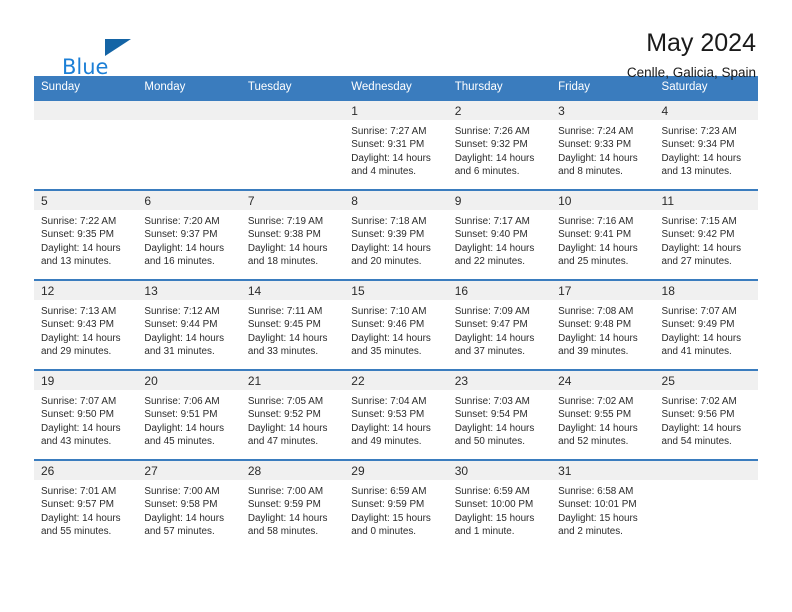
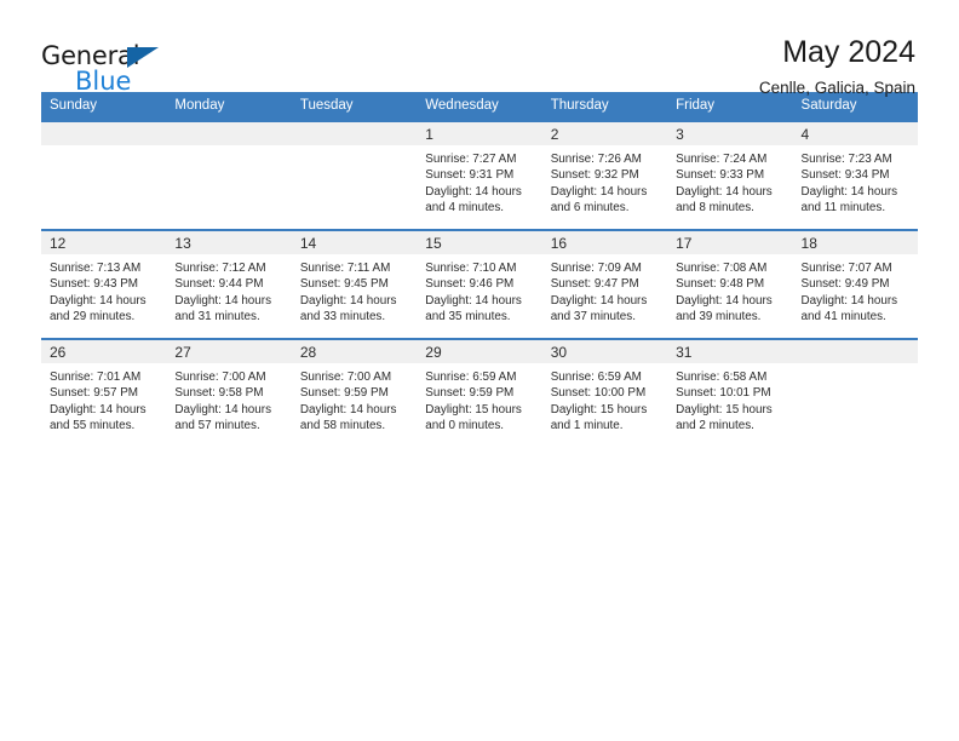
+ General
  Blue
  May 2024
  Cenlle, Galicia, Spain
  Sunday	Monday	Tuesday	Wednesday	Thursday	Friday	Saturday
- 			1Sunrise: 7:27 AMSunset: 9:31 PMDaylight: 14 hoursand 4 minutes.	2Sunrise: 7:26 AMSunset: 9:32 PMDaylight: 14 hoursand 6 minutes.	3Sunrise: 7:24 AMSunset: 9:33 PMDaylight: 14 hoursand 8 minutes.	4Sunrise: 7:23 AMSunset: 9:34 PMDaylight: 14 hoursand 13 minutes.
+ 			1Sunrise: 7:27 AMSunset: 9:31 PMDaylight: 14 hoursand 4 minutes.	2Sunrise: 7:26 AMSunset: 9:32 PMDaylight: 14 hoursand 6 minutes.	3Sunrise: 7:24 AMSunset: 9:33 PMDaylight: 14 hoursand 8 minutes.	4Sunrise: 7:23 AMSunset: 9:34 PMDaylight: 14 hoursand 11 minutes.
- 5Sunrise: 7:22 AMSunset: 9:35 PMDaylight: 14 hoursand 13 minutes.	6Sunrise: 7:20 AMSunset: 9:37 PMDaylight: 14 hoursand 16 minutes.	7Sunrise: 7:19 AMSunset: 9:38 PMDaylight: 14 hoursand 18 minutes.	8Sunrise: 7:18 AMSunset: 9:39 PMDaylight: 14 hoursand 20 minutes.	9Sunrise: 7:17 AMSunset: 9:40 PMDaylight: 14 hoursand 22 minutes.	10Sunrise: 7:16 AMSunset: 9:41 PMDaylight: 14 hoursand 25 minutes.	11Sunrise: 7:15 AMSunset: 9:42 PMDaylight: 14 hoursand 27 minutes.
  12Sunrise: 7:13 AMSunset: 9:43 PMDaylight: 14 hoursand 29 minutes.	13Sunrise: 7:12 AMSunset: 9:44 PMDaylight: 14 hoursand 31 minutes.	14Sunrise: 7:11 AMSunset: 9:45 PMDaylight: 14 hoursand 33 minutes.	15Sunrise: 7:10 AMSunset: 9:46 PMDaylight: 14 hoursand 35 minutes.	16Sunrise: 7:09 AMSunset: 9:47 PMDaylight: 14 hoursand 37 minutes.	17Sunrise: 7:08 AMSunset: 9:48 PMDaylight: 14 hoursand 39 minutes.	18Sunrise: 7:07 AMSunset: 9:49 PMDaylight: 14 hoursand 41 minutes.
- 19Sunrise: 7:07 AMSunset: 9:50 PMDaylight: 14 hoursand 43 minutes.	20Sunrise: 7:06 AMSunset: 9:51 PMDaylight: 14 hoursand 45 minutes.	21Sunrise: 7:05 AMSunset: 9:52 PMDaylight: 14 hoursand 47 minutes.	22Sunrise: 7:04 AMSunset: 9:53 PMDaylight: 14 hoursand 49 minutes.	23Sunrise: 7:03 AMSunset: 9:54 PMDaylight: 14 hoursand 50 minutes.	24Sunrise: 7:02 AMSunset: 9:55 PMDaylight: 14 hoursand 52 minutes.	25Sunrise: 7:02 AMSunset: 9:56 PMDaylight: 14 hoursand 54 minutes.
  26Sunrise: 7:01 AMSunset: 9:57 PMDaylight: 14 hoursand 55 minutes.	27Sunrise: 7:00 AMSunset: 9:58 PMDaylight: 14 hoursand 57 minutes.	28Sunrise: 7:00 AMSunset: 9:59 PMDaylight: 14 hoursand 58 minutes.	29Sunrise: 6:59 AMSunset: 9:59 PMDaylight: 15 hoursand 0 minutes.	30Sunrise: 6:59 AMSunset: 10:00 PMDaylight: 15 hoursand 1 minute.	31Sunrise: 6:58 AMSunset: 10:01 PMDaylight: 15 hoursand 2 minutes.
